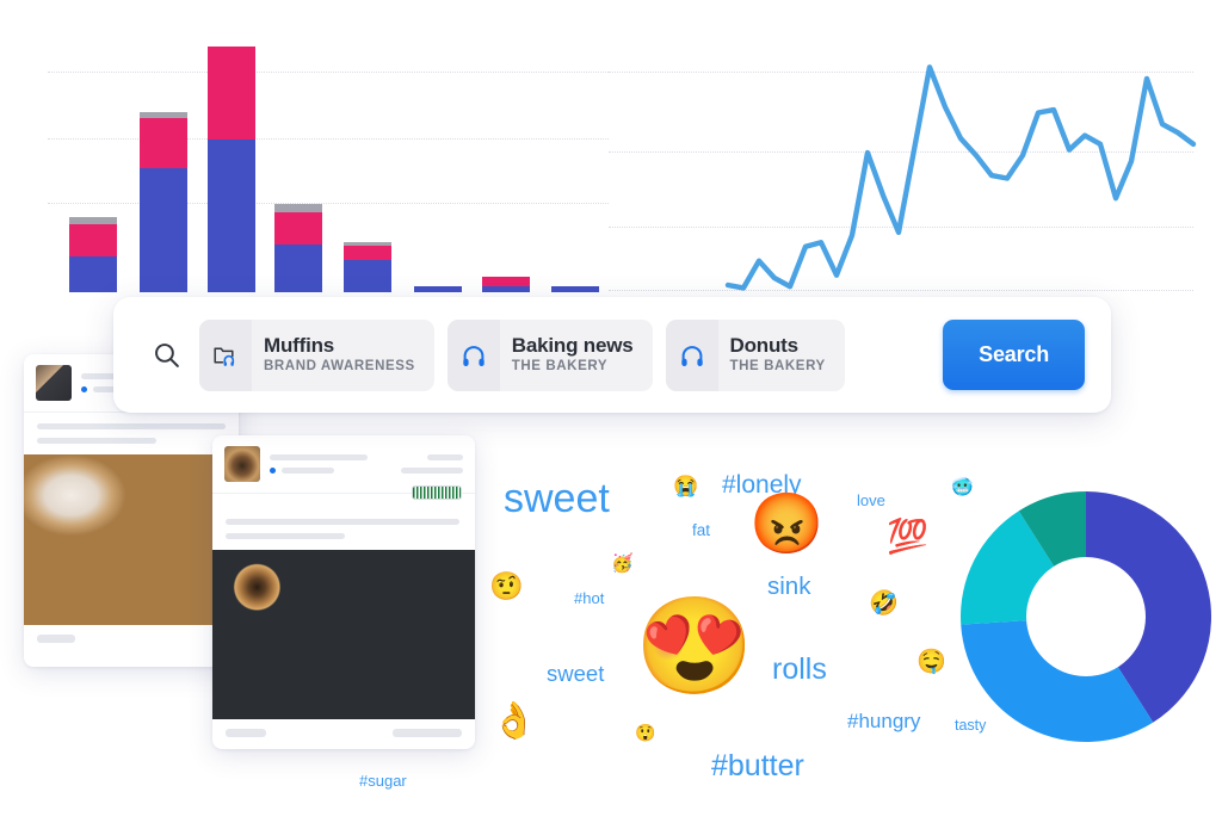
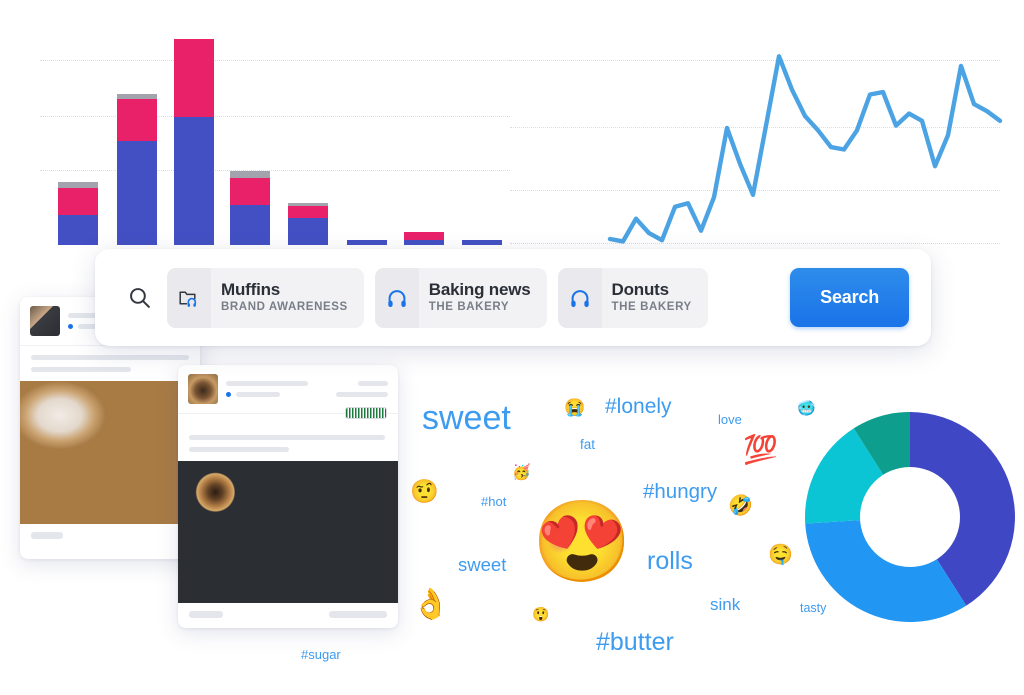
  Muffins
  BRAND AWARENESS
  Baking news
  THE BAKERY
  Donuts
  THE BAKERY
  Search
  sweet
  #lonely
  love
  fat
- sink
+ #hungry
  #hot
  rolls
  sweet
- #hungry
+ sink
  #butter
  😭
- 😡
  🥶
  💯
  🥳
  🤨
  🤣
  😍
  🤤
  👌
  😲
  tasty
  #sugar
